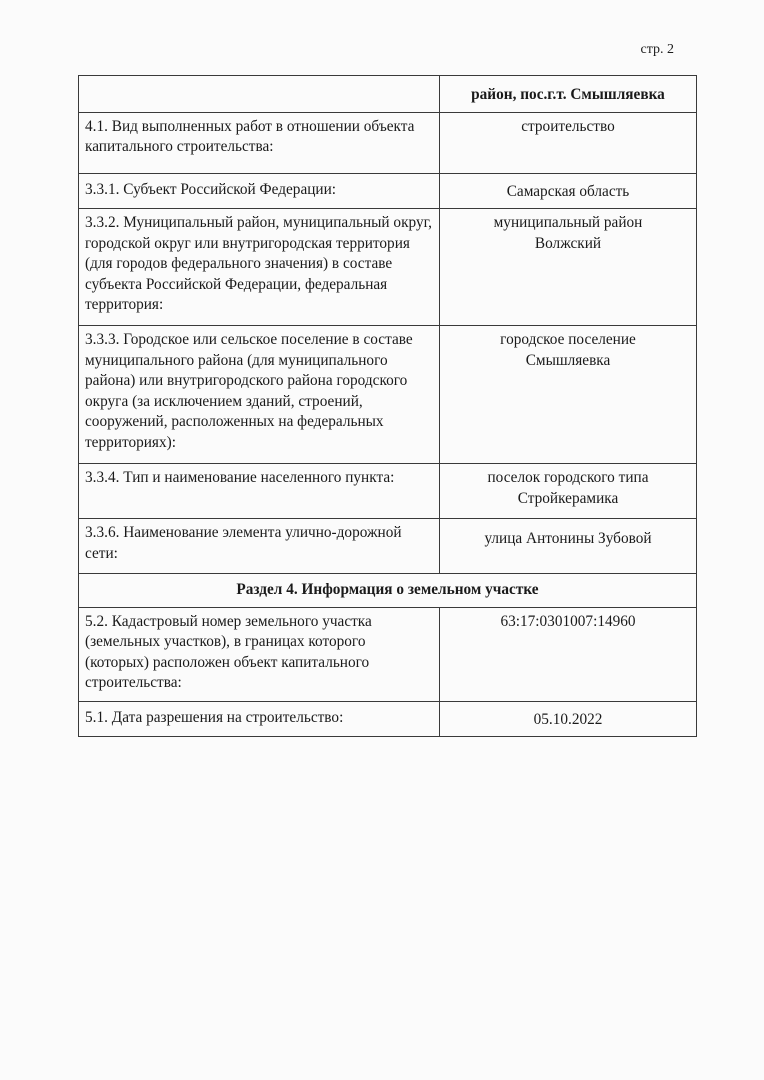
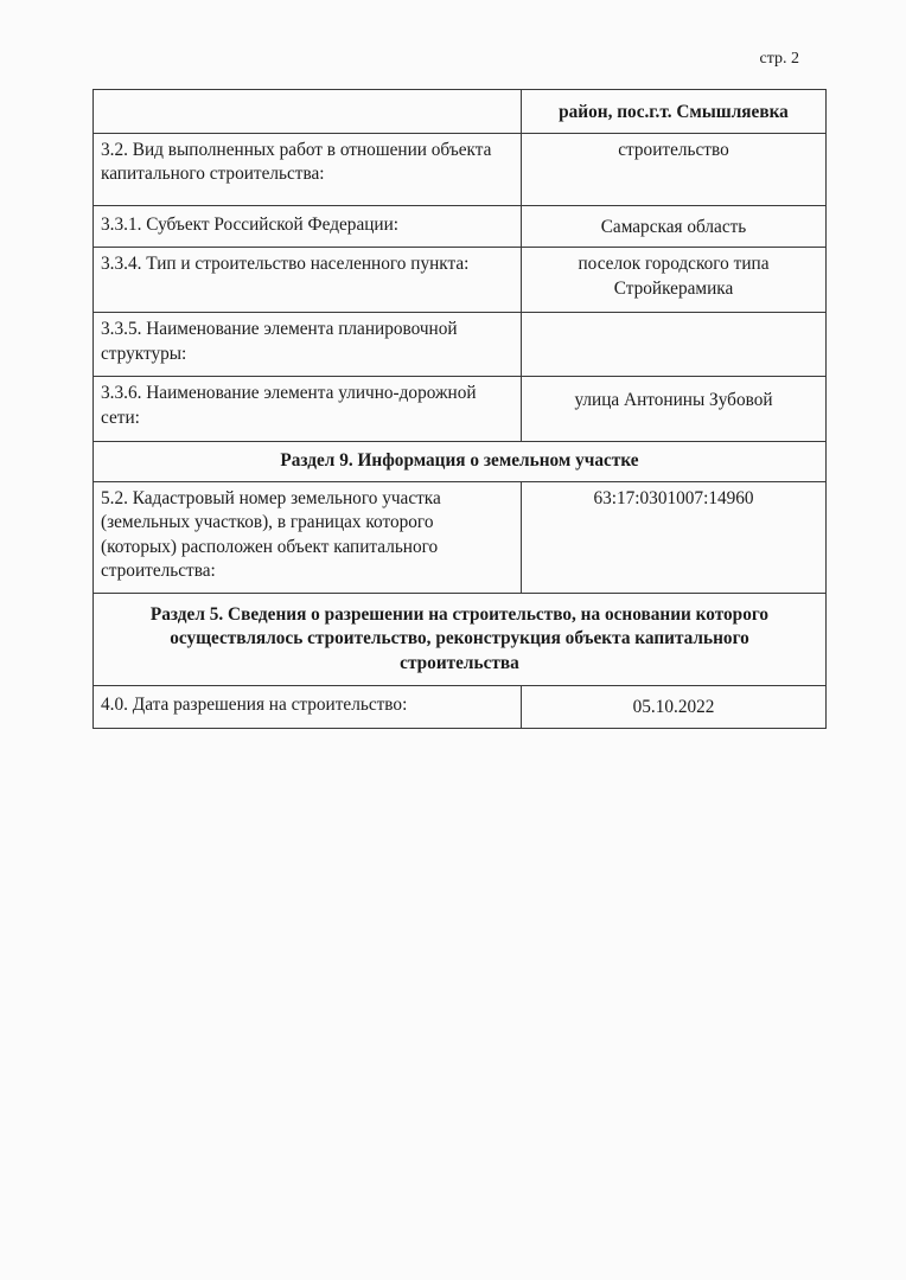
  стр. 2
  	район, пос.г.т. Смышляевка
- 4.1. Вид выполненных работ в отношении объекта капитального строительства:	строительство
+ 3.2. Вид выполненных работ в отношении объекта капитального строительства:	строительство
  3.3.1. Субъект Российской Федерации:	Самарская область
- 3.3.2. Муниципальный район, муниципальный округ, городской округ или внутригородская территория (для городов федерального значения) в составе субъекта Российской Федерации, федеральная территория:	муниципальный район Волжский
- 3.3.3. Городское или сельское поселение в составе муниципального района (для муниципального района) или внутригородского района городского округа (за исключением зданий, строений, сооружений, расположенных на федеральных территориях):	городское поселение Смышляевка
- 3.3.4. Тип и наименование населенного пункта:	поселок городского типа Стройкерамика
+ 3.3.4. Тип и строительство населенного пункта:	поселок городского типа Стройкерамика
+ 3.3.5. Наименование элемента планировочной структуры:
  3.3.6. Наименование элемента улично-дорожной сети:	улица Антонины Зубовой
- Раздел 4. Информация о земельном участке
+ Раздел 9. Информация о земельном участке
  5.2. Кадастровый номер земельного участка (земельных участков), в границах которого (которых) расположен объект капитального строительства:	63:17:0301007:14960
+ Раздел 5. Сведения о разрешении на строительство, на основании которого осуществлялось строительство, реконструкция объекта капитального строительства
- 5.1. Дата разрешения на строительство:	05.10.2022
+ 4.0. Дата разрешения на строительство:	05.10.2022
